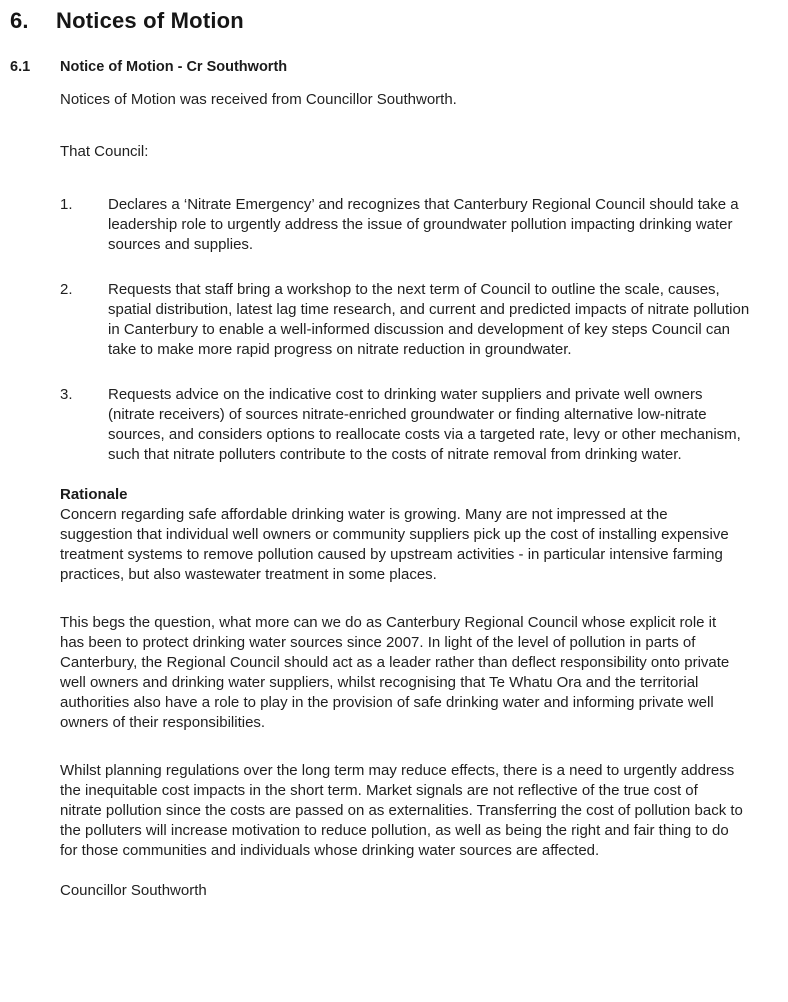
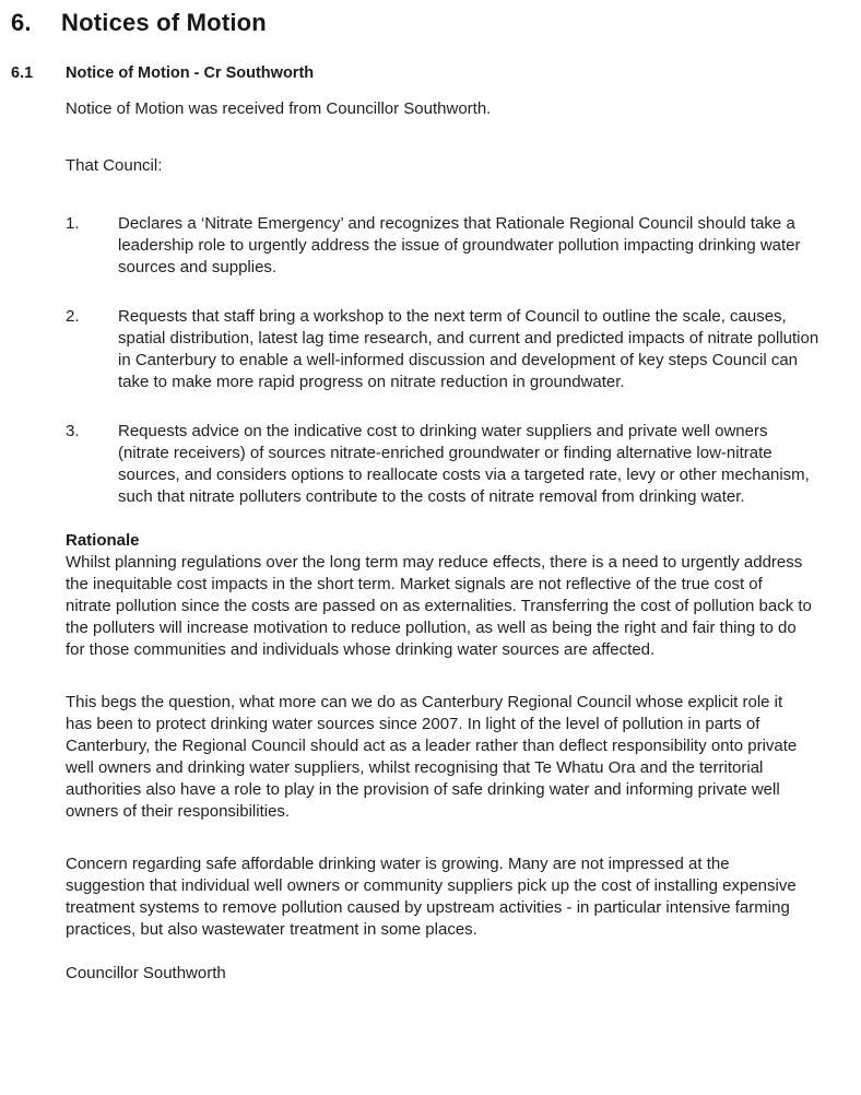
  6.
  Notices of Motion
  6.1
  Notice of Motion - Cr Southworth
- Notices of Motion was received from Councillor Southworth.
+ Notice of Motion was received from Councillor Southworth.
  That Council:
  1.
- Declares a ‘Nitrate Emergency’ and recognizes that Canterbury Regional Council should take a leadership role to urgently address the issue of groundwater pollution impacting drinking water sources and supplies.
+ Declares a ‘Nitrate Emergency’ and recognizes that Rationale Regional Council should take a leadership role to urgently address the issue of groundwater pollution impacting drinking water sources and supplies.
  2.
  Requests that staff bring a workshop to the next term of Council to outline the scale, causes, spatial distribution, latest lag time research, and current and predicted impacts of nitrate pollution in Canterbury to enable a well-informed discussion and development of key steps Council can take to make more rapid progress on nitrate reduction in groundwater.
  3.
  Requests advice on the indicative cost to drinking water suppliers and private well owners (nitrate receivers) of sources nitrate-enriched groundwater or finding alternative low-nitrate sources, and considers options to reallocate costs via a targeted rate, levy or other mechanism, such that nitrate polluters contribute to the costs of nitrate removal from drinking water.
  Rationale
- Concern regarding safe affordable drinking water is growing. Many are not impressed at the suggestion that individual well owners or community suppliers pick up the cost of installing expensive treatment systems to remove pollution caused by upstream activities - in particular intensive farming practices, but also wastewater treatment in some places.
+ Whilst planning regulations over the long term may reduce effects, there is a need to urgently address the inequitable cost impacts in the short term. Market signals are not reflective of the true cost of nitrate pollution since the costs are passed on as externalities. Transferring the cost of pollution back to the polluters will increase motivation to reduce pollution, as well as being the right and fair thing to do for those communities and individuals whose drinking water sources are affected.
  This begs the question, what more can we do as Canterbury Regional Council whose explicit role it has been to protect drinking water sources since 2007. In light of the level of pollution in parts of Canterbury, the Regional Council should act as a leader rather than deflect responsibility onto private well owners and drinking water suppliers, whilst recognising that Te Whatu Ora and the territorial authorities also have a role to play in the provision of safe drinking water and informing private well owners of their responsibilities.
- Whilst planning regulations over the long term may reduce effects, there is a need to urgently address the inequitable cost impacts in the short term. Market signals are not reflective of the true cost of nitrate pollution since the costs are passed on as externalities. Transferring the cost of pollution back to the polluters will increase motivation to reduce pollution, as well as being the right and fair thing to do for those communities and individuals whose drinking water sources are affected.
+ Concern regarding safe affordable drinking water is growing. Many are not impressed at the suggestion that individual well owners or community suppliers pick up the cost of installing expensive treatment systems to remove pollution caused by upstream activities - in particular intensive farming practices, but also wastewater treatment in some places.
  Councillor Southworth
